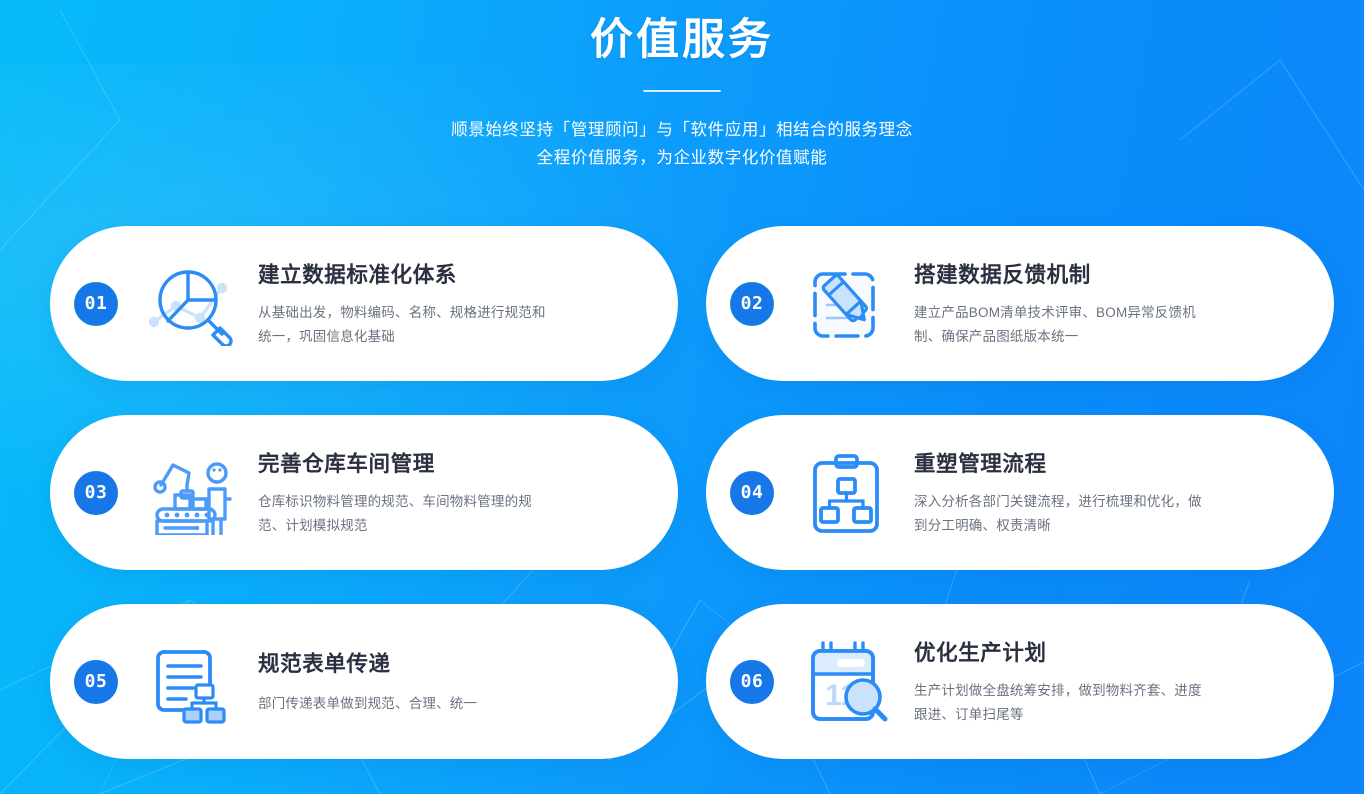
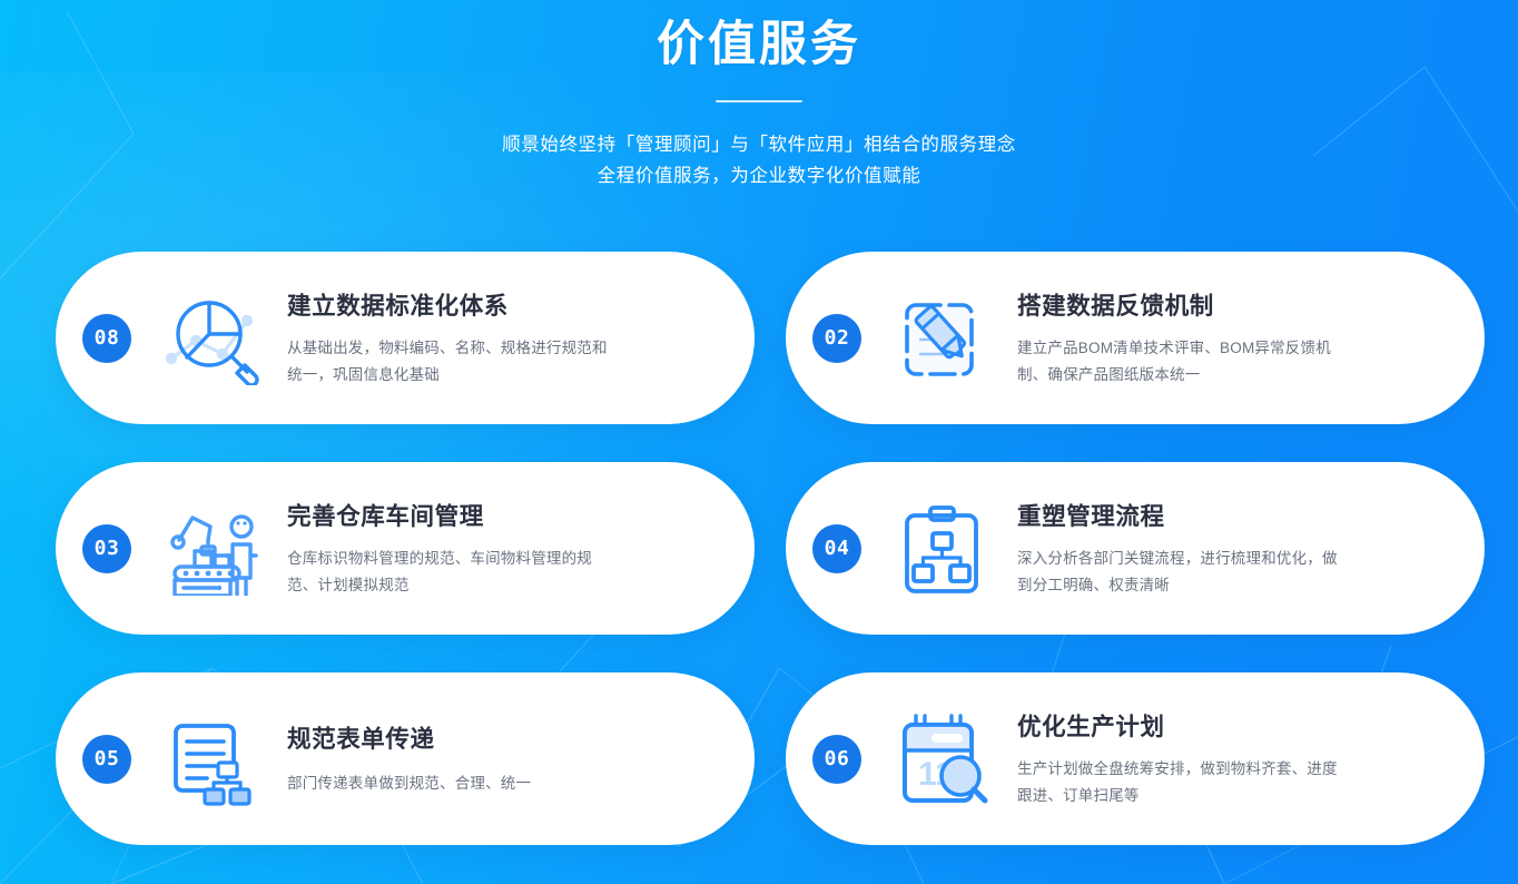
  价值服务
  顺景始终坚持「管理顾问」与「软件应用」相结合的服务理念
  全程价值服务，为企业数字化价值赋能
- 01
+ 08
  建立数据标准化体系
  从基础出发，物料编码、名称、规格进行规范和
  统一，巩固信息化基础
  02
  搭建数据反馈机制
  建立产品BOM清单技术评审、BOM异常反馈机
  制、确保产品图纸版本统一
  03
  完善仓库车间管理
  仓库标识物料管理的规范、车间物料管理的规
  范、计划模拟规范
  04
  重塑管理流程
  深入分析各部门关键流程，进行梳理和优化，做
  到分工明确、权责清晰
  05
  规范表单传递
  部门传递表单做到规范、合理、统一
  06
  优化生产计划
  生产计划做全盘统筹安排，做到物料齐套、进度
  跟进、订单扫尾等
